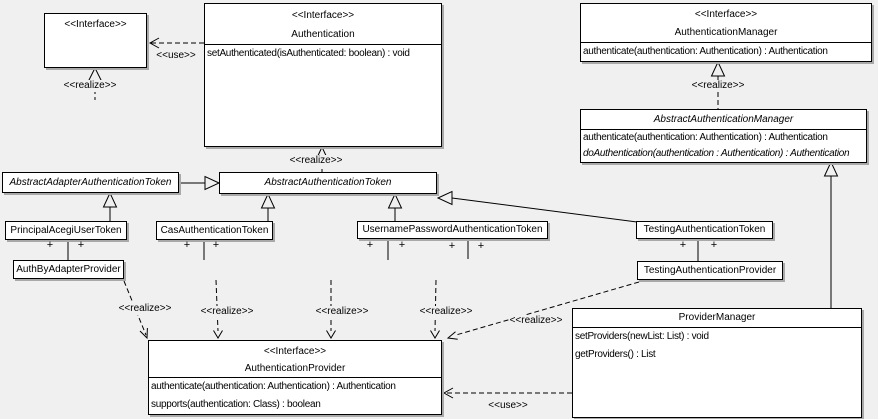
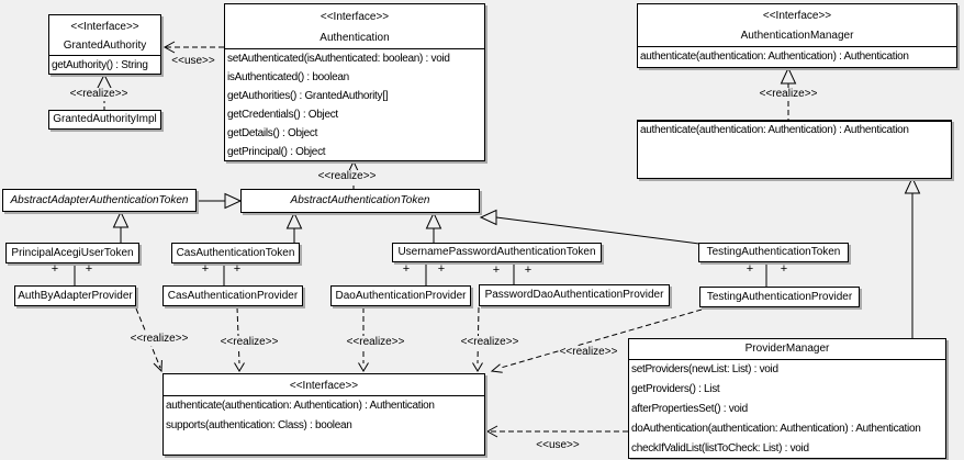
  <<Interface>>
+ GrantedAuthority
+ getAuthority() : String
+ GrantedAuthorityImpl
  <<Interface>>
  Authentication
  setAuthenticated(isAuthenticated: boolean) : void
+ isAuthenticated() : boolean
+ getAuthorities() : GrantedAuthority[]
+ getCredentials() : Object
+ getDetails() : Object
+ getPrincipal() : Object
  <<Interface>>
  AuthenticationManager
  authenticate(authentication: Authentication) : Authentication
- AbstractAuthenticationManager
  authenticate(authentication: Authentication) : Authentication
- doAuthentication(authentication : Authentication) : Authentication
  AbstractAdapterAuthenticationToken
  AbstractAuthenticationToken
  PrincipalAcegiUserToken
  CasAuthenticationToken
  UsernamePasswordAuthenticationToken
  TestingAuthenticationToken
  AuthByAdapterProvider
+ CasAuthenticationProvider
+ DaoAuthenticationProvider
+ PasswordDaoAuthenticationProvider
  TestingAuthenticationProvider
  <<Interface>>
- AuthenticationProvider
  authenticate(authentication: Authentication) : Authentication
  supports(authentication: Class) : boolean
  ProviderManager
  setProviders(newList: List) : void
  getProviders() : List
+ afterPropertiesSet() : void
+ doAuthentication(authentication: Authentication) : Authentication
+ checkIfValidList(listToCheck: List) : void
  <<use>>
  <<realize>>
  <<realize>>
  <<realize>>
  <<realize>>
  <<realize>>
  <<realize>>
  <<realize>>
  <<realize>>
  <<use>>
  +
  +
  +
  +
  +
  +
  +
  +
  +
  +
